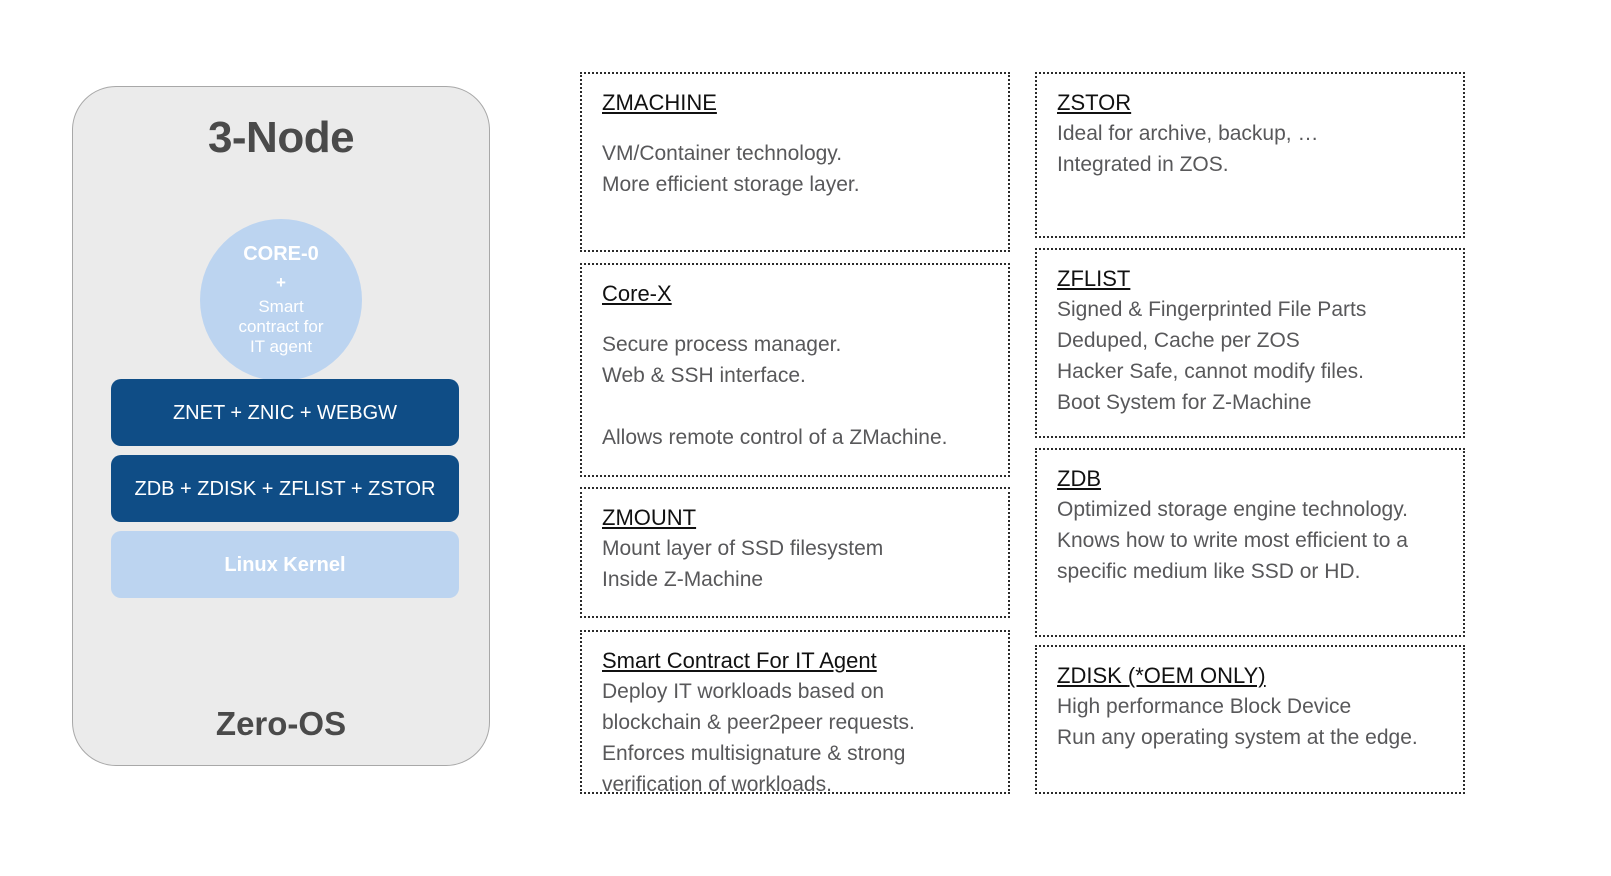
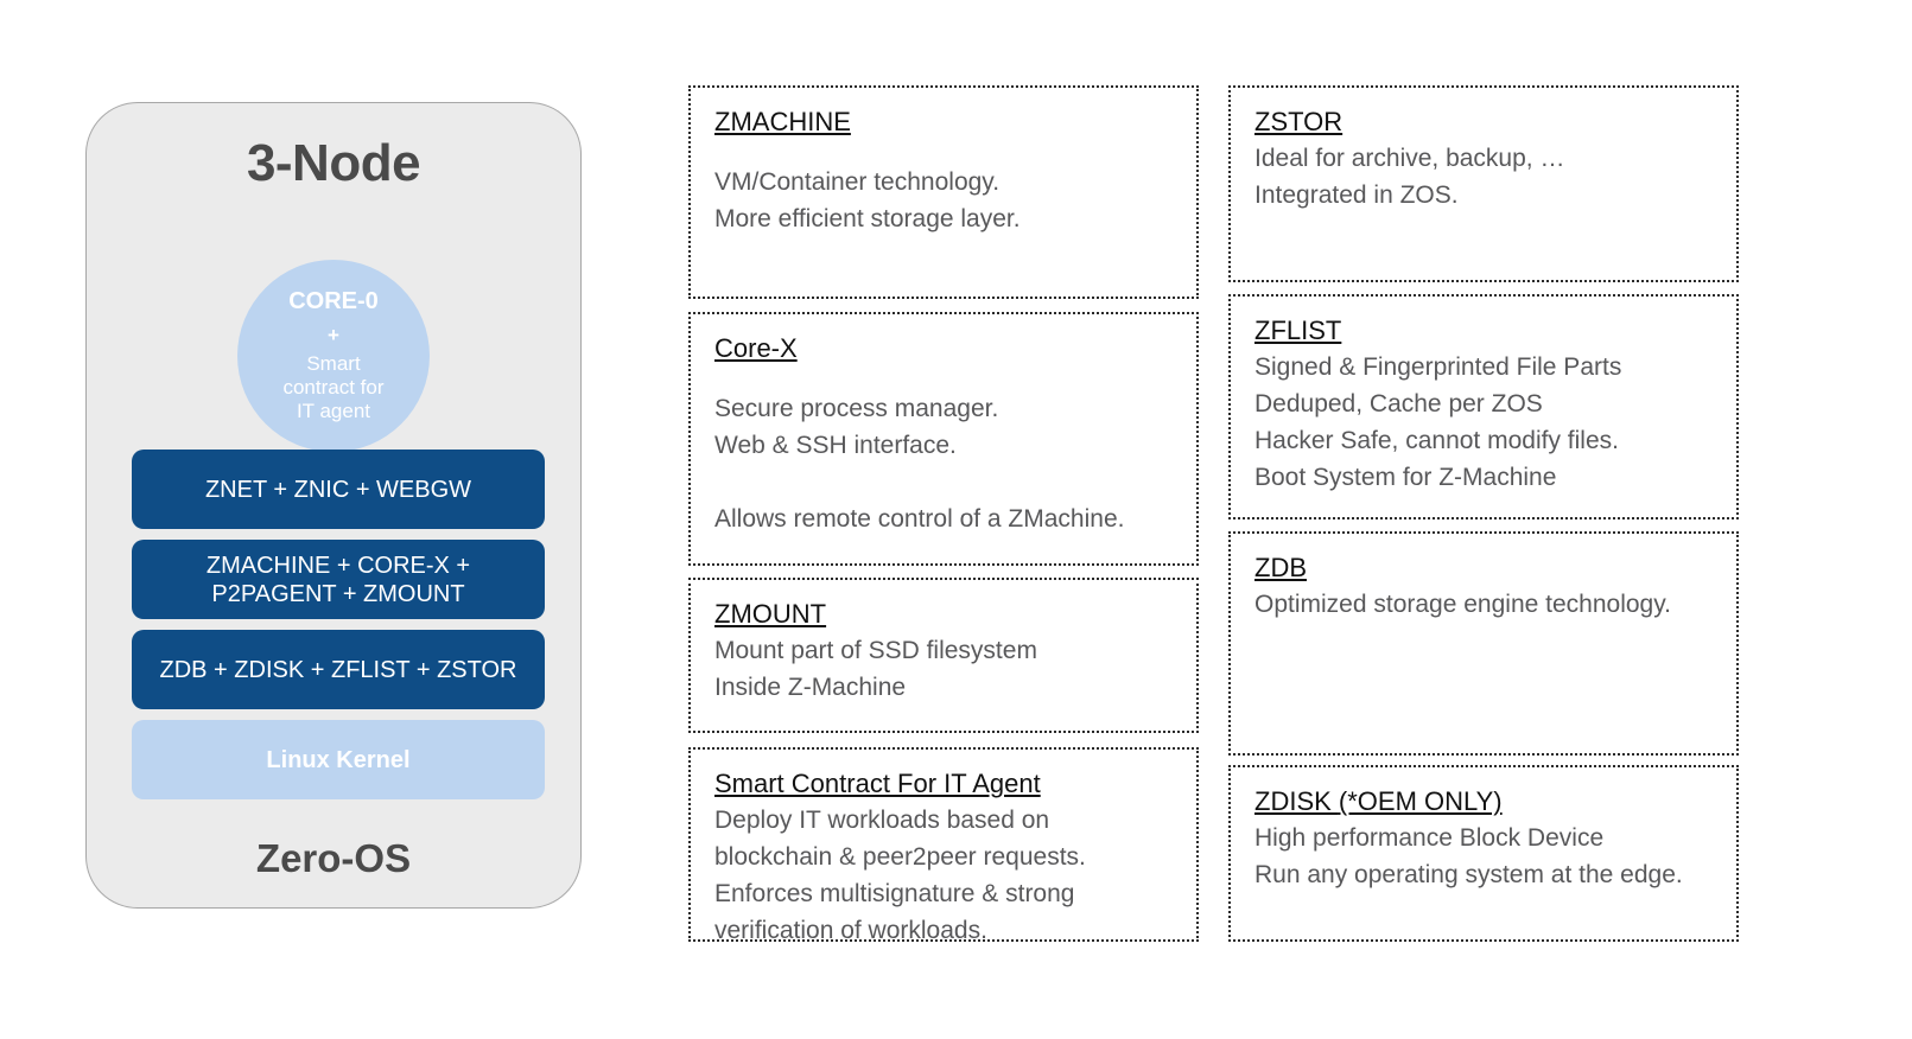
  3-Node
  CORE-0
  +
  Smart
  contract for
  IT agent
  ZNET + ZNIC + WEBGW
+ ZMACHINE + CORE-X + P2PAGENT + ZMOUNT
  ZDB + ZDISK + ZFLIST + ZSTOR
  Linux Kernel
  Zero-OS
  ZMACHINE
  VM/Container technology.
  More efficient storage layer.
  Core-X
  Secure process manager.
  Web & SSH interface.
  Allows remote control of a ZMachine.
  ZMOUNT
- Mount layer of SSD filesystem
+ Mount part of SSD filesystem
  Inside Z-Machine
  Smart Contract For IT Agent
  Deploy IT workloads based on
  blockchain & peer2peer requests.
  Enforces multisignature & strong
  verification of workloads.
  ZSTOR
  Ideal for archive, backup, …
  Integrated in ZOS.
  ZFLIST
  Signed & Fingerprinted File Parts
  Deduped, Cache per ZOS
  Hacker Safe, cannot modify files.
  Boot System for Z-Machine
  ZDB
  Optimized storage engine technology.
- Knows how to write most efficient to a
- specific medium like SSD or HD.
  ZDISK (*OEM ONLY)
  High performance Block Device
  Run any operating system at the edge.
